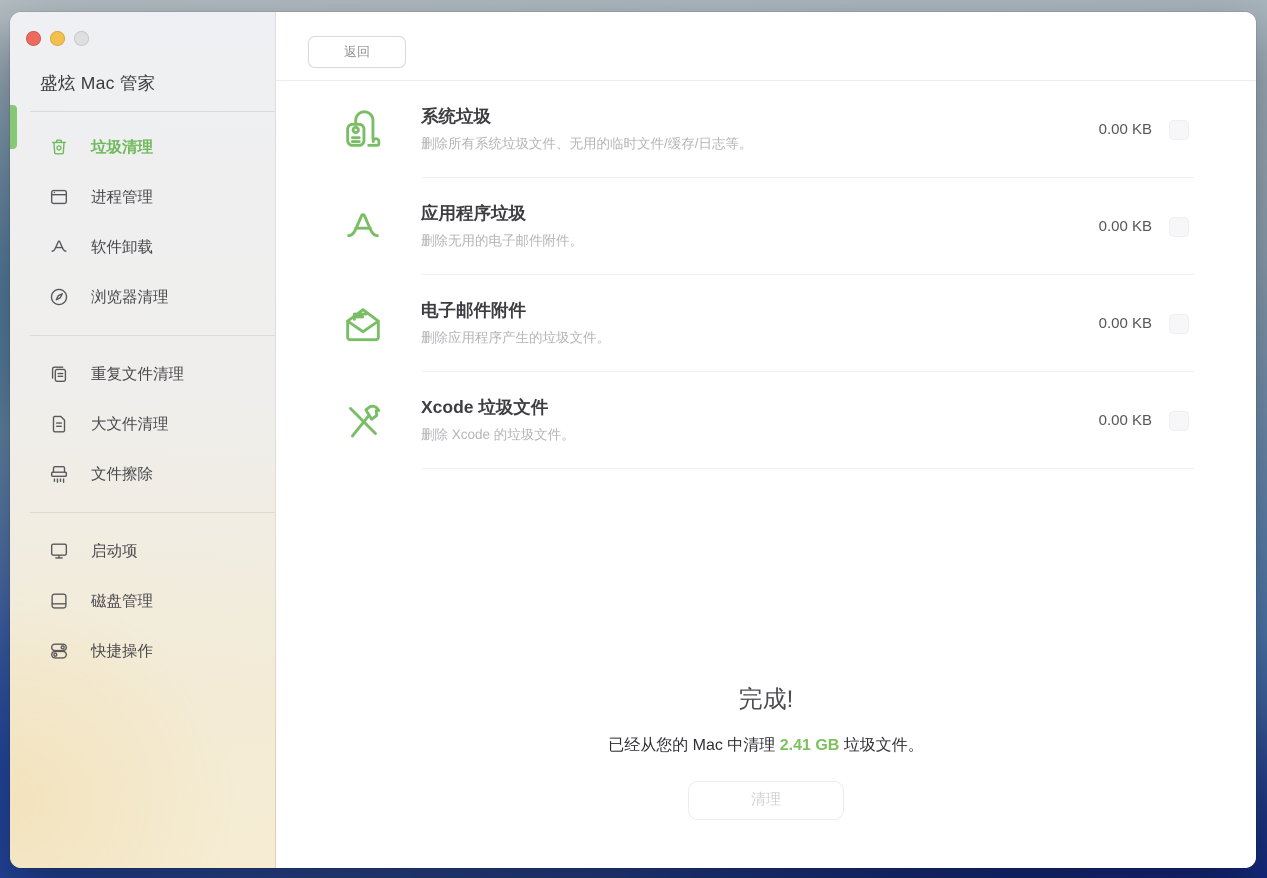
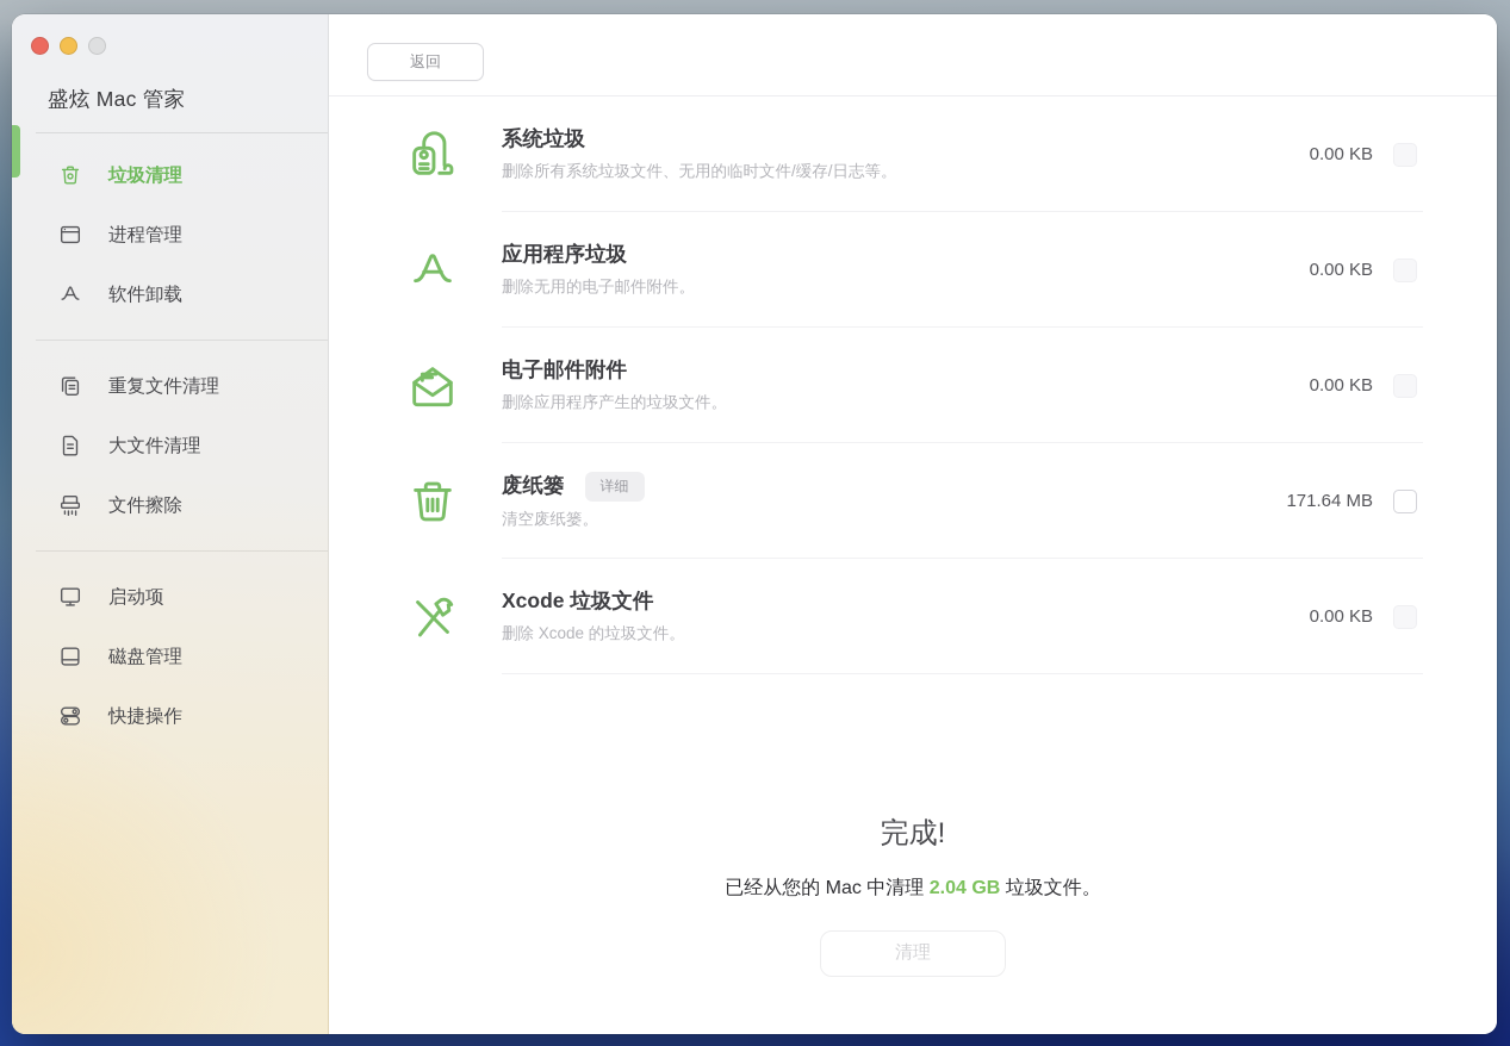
  盛炫 Mac 管家
  垃圾清理
  进程管理
  软件卸载
- 浏览器清理
  重复文件清理
  大文件清理
  文件擦除
  启动项
  磁盘管理
  快捷操作
  返回
  系统垃圾
  删除所有系统垃圾文件、无用的临时文件/缓存/日志等。
  0.00 KB
  应用程序垃圾
  删除无用的电子邮件附件。
  0.00 KB
  电子邮件附件
  删除应用程序产生的垃圾文件。
  0.00 KB
+ 废纸篓
+ 详细
+ 清空废纸篓。
+ 171.64 MB
  Xcode 垃圾文件
  删除 Xcode 的垃圾文件。
  0.00 KB
  完成!
- 已经从您的 Mac 中清理 2.41 GB 垃圾文件。
+ 已经从您的 Mac 中清理 2.04 GB 垃圾文件。
  清理
